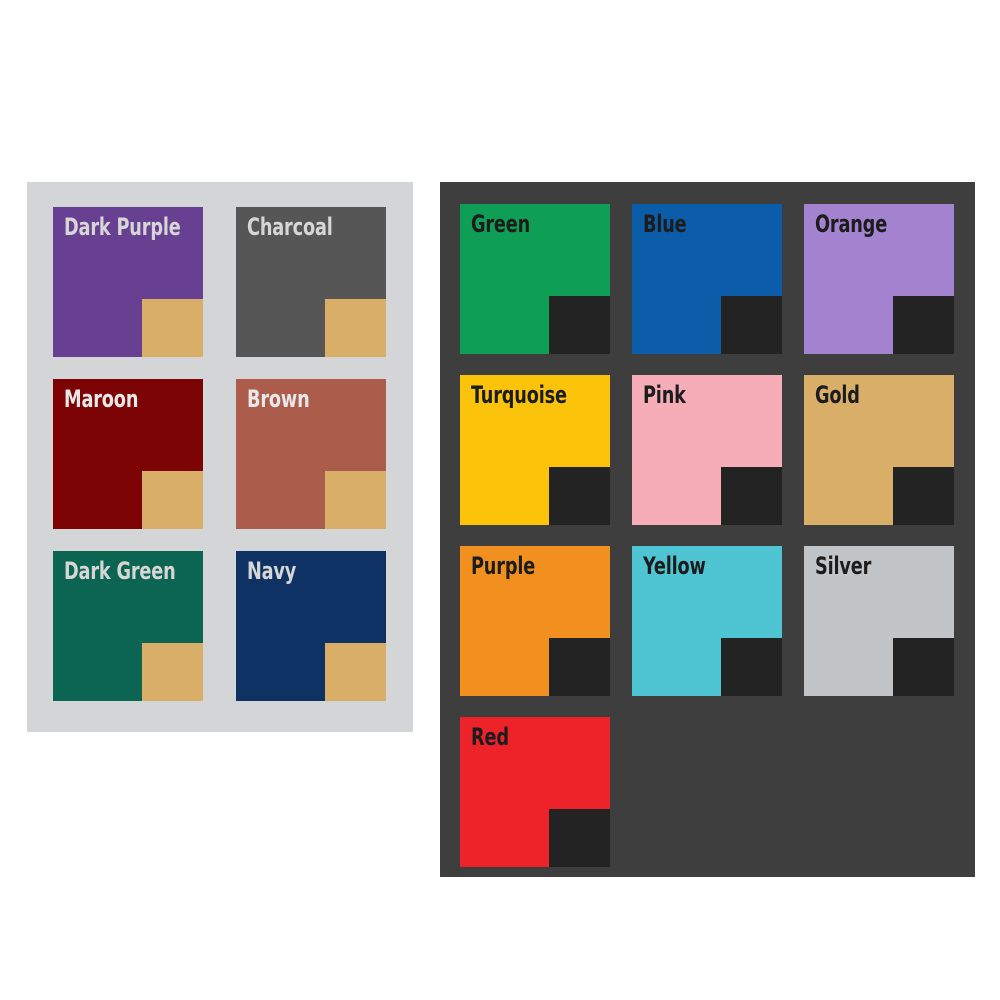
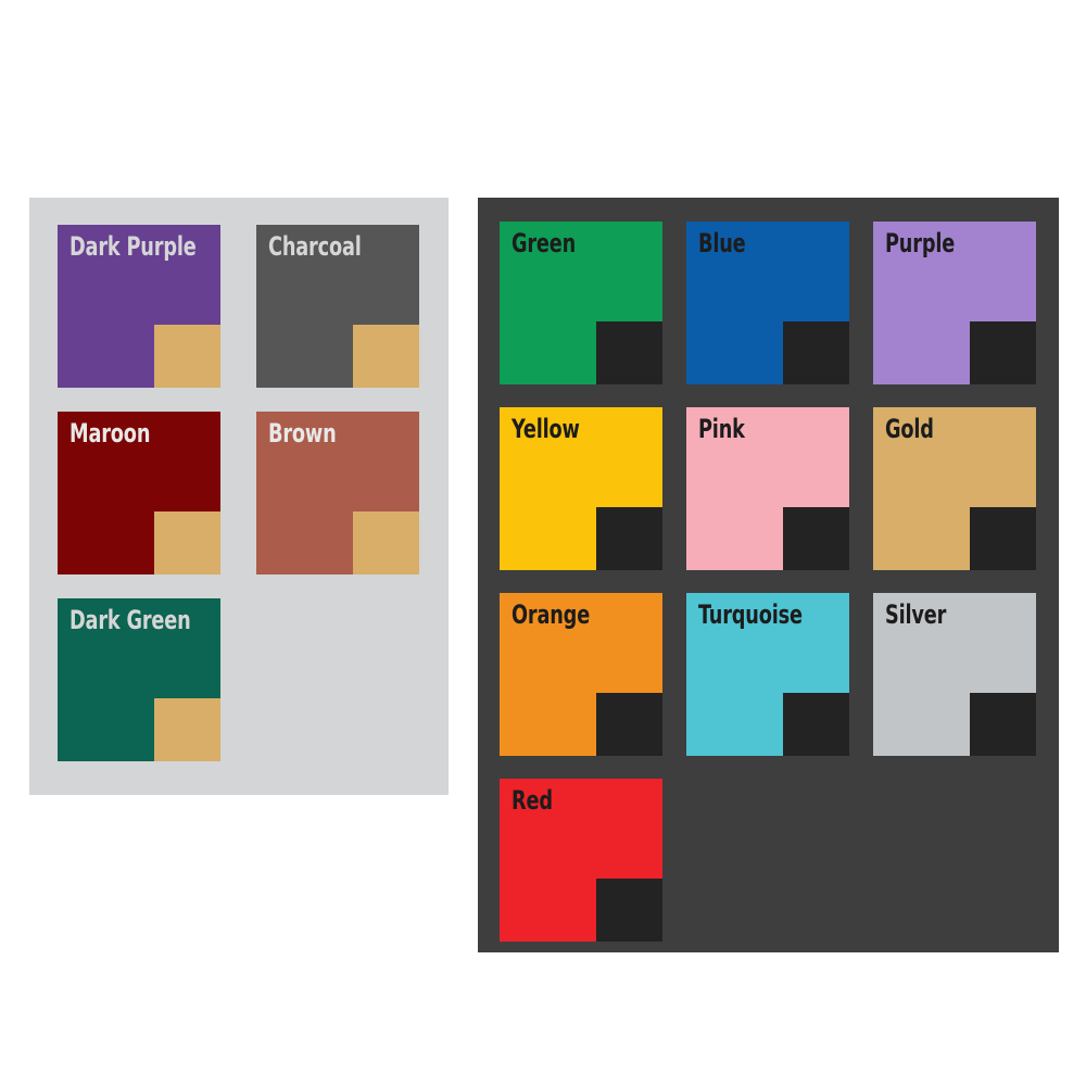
  Dark Purple
  Charcoal
  Maroon
  Brown
  Dark Green
- Navy
  Green
  Blue
- Orange
+ Purple
- Turquoise
+ Yellow
  Pink
  Gold
- Purple
+ Orange
- Yellow
+ Turquoise
  Silver
  Red
